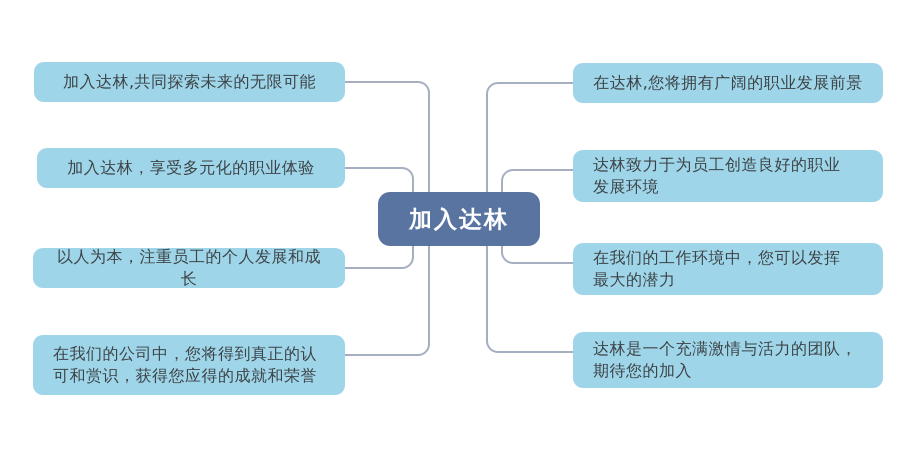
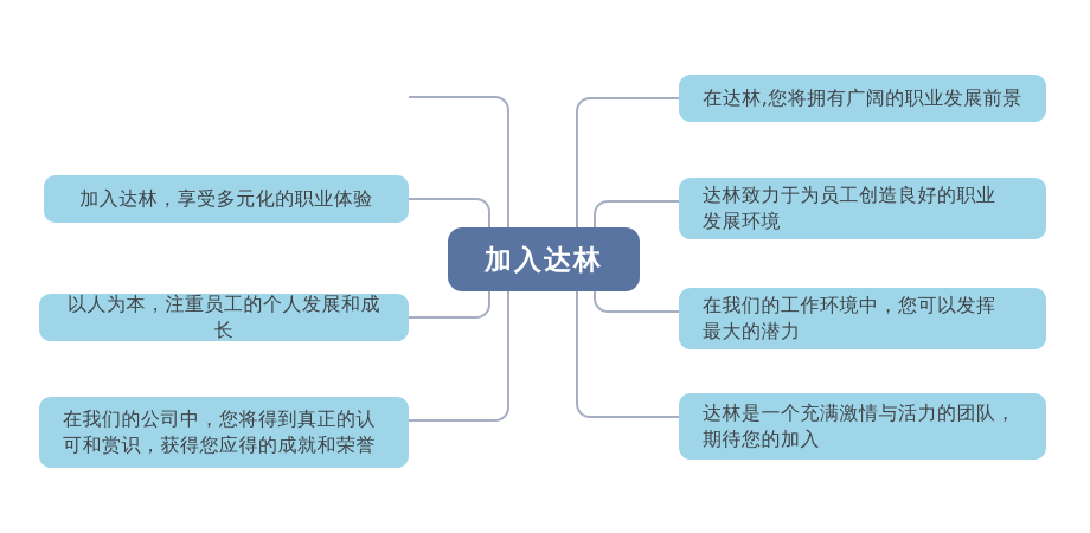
- 加入达林,共同探索未来的无限可能
  加入达林，享受多元化的职业体验
  以人为本，注重员工的个人发展和成长
  在我们的公司中，您将得到真正的认
  可和赏识，获得您应得的成就和荣誉
  在达林,您将拥有广阔的职业发展前景
  达林致力于为员工创造良好的职业
  发展环境
  在我们的工作环境中，您可以发挥
  最大的潜力
  达林是一个充满激情与活力的团队，
  期待您的加入
  加入达林
